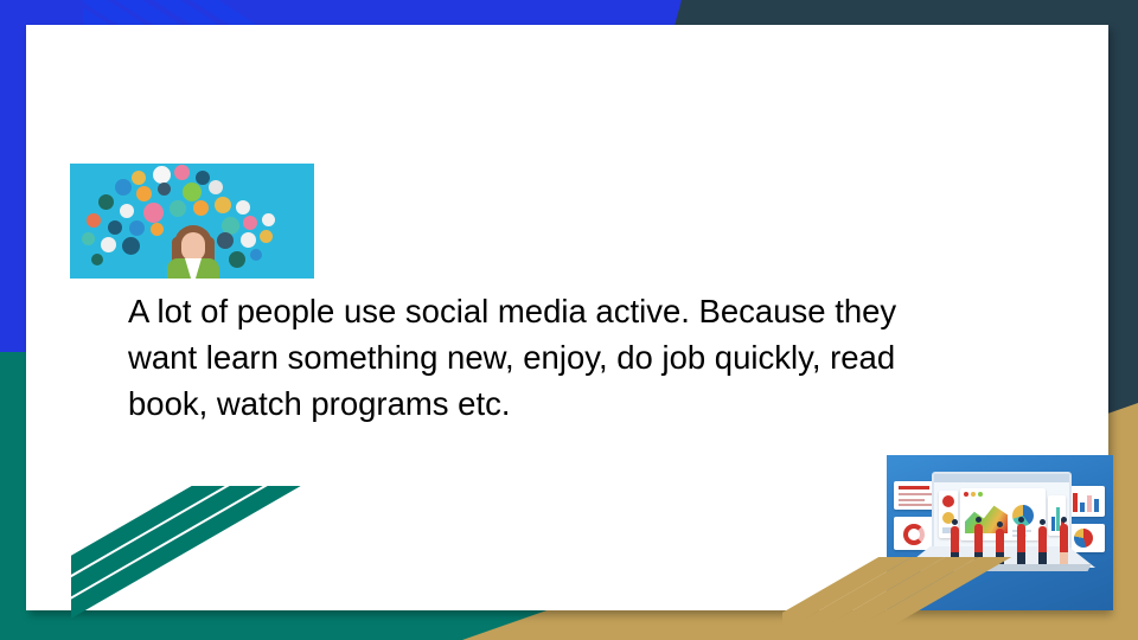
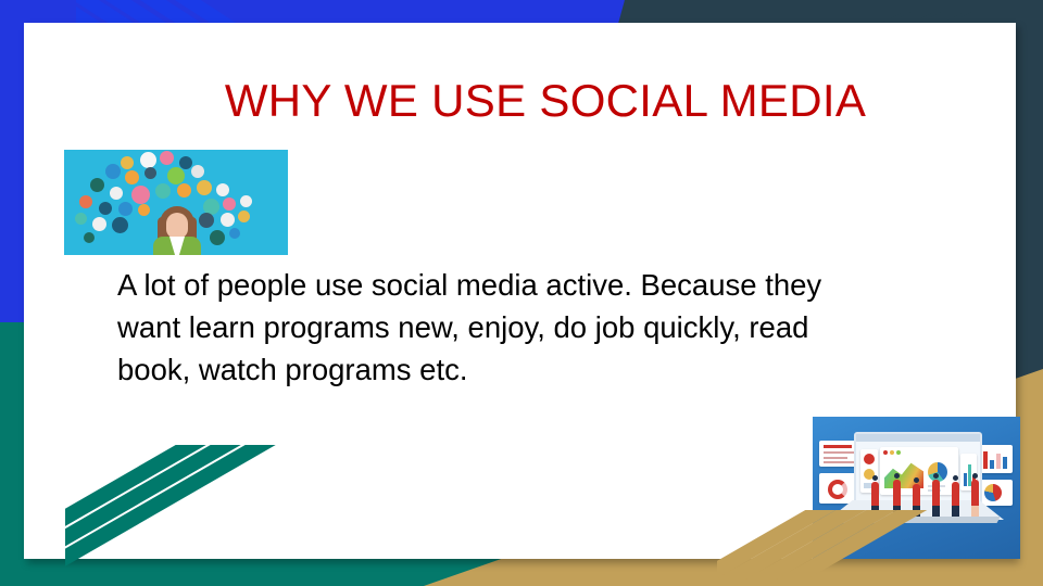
+ WHY WE USE SOCIAL MEDIA
- A lot of people use social media active. Because they want learn something new, enjoy, do job quickly, read book, watch programs etc.
+ A lot of people use social media active. Because they want learn programs new, enjoy, do job quickly, read book, watch programs etc.
